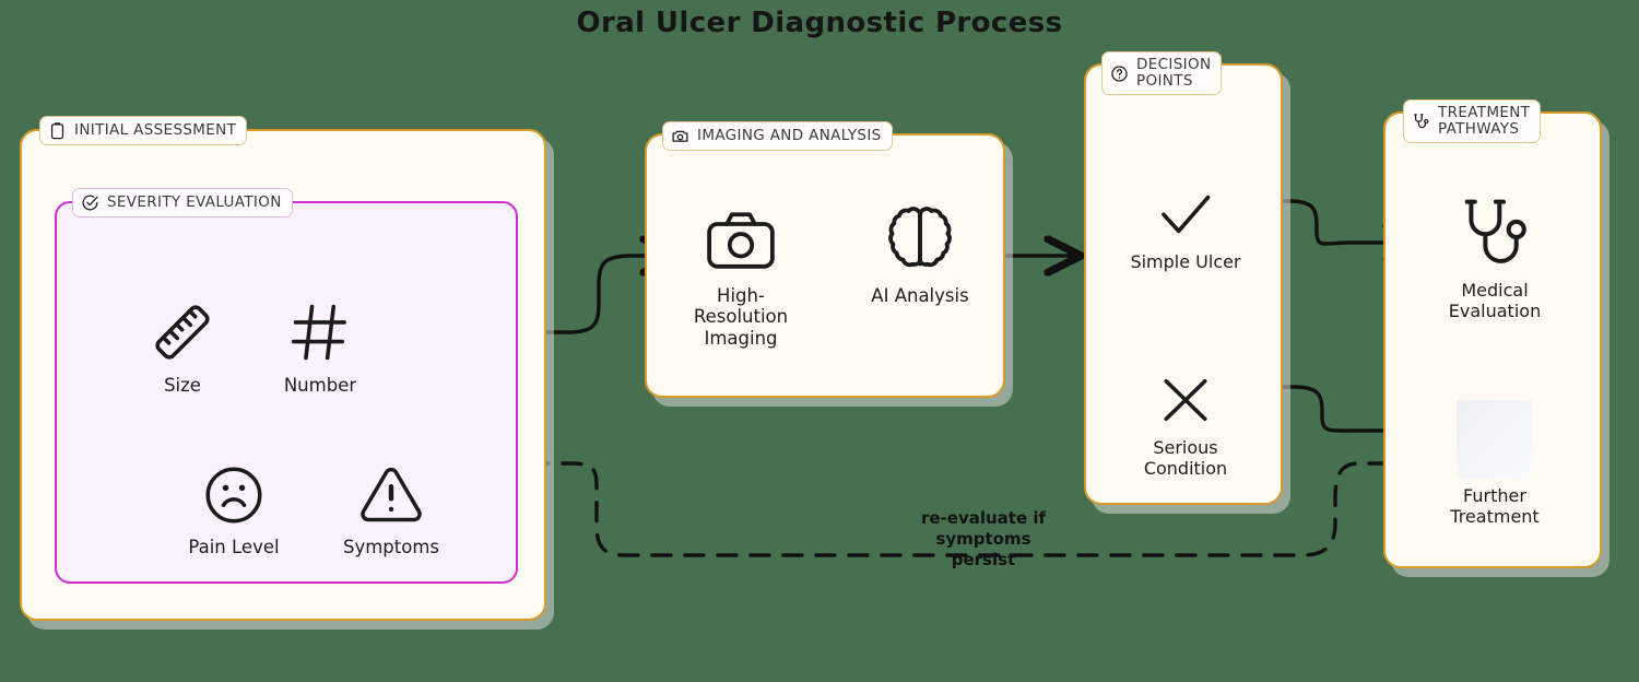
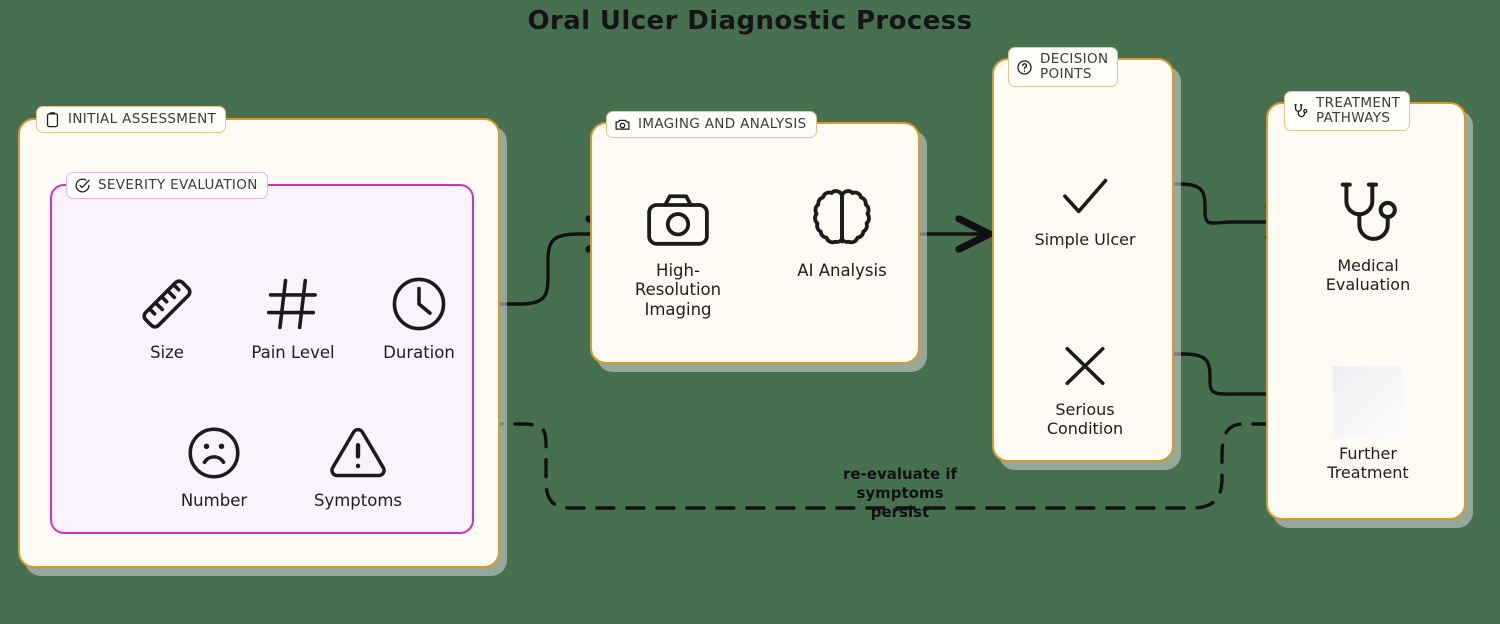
  Oral Ulcer Diagnostic Process
  INITIAL ASSESSMENT
  SEVERITY EVALUATION
  Size
- Number
+ Pain Level
+ Duration
- Pain Level
+ Number
  Symptoms
  IMAGING AND ANALYSIS
  High-
  Resolution
  Imaging
  AI Analysis
  DECISION
  POINTS
  Simple Ulcer
  Serious
  Condition
  TREATMENT
  PATHWAYS
  Medical
  Evaluation
  Further
  Treatment
  re-evaluate if
  symptoms
  persist
